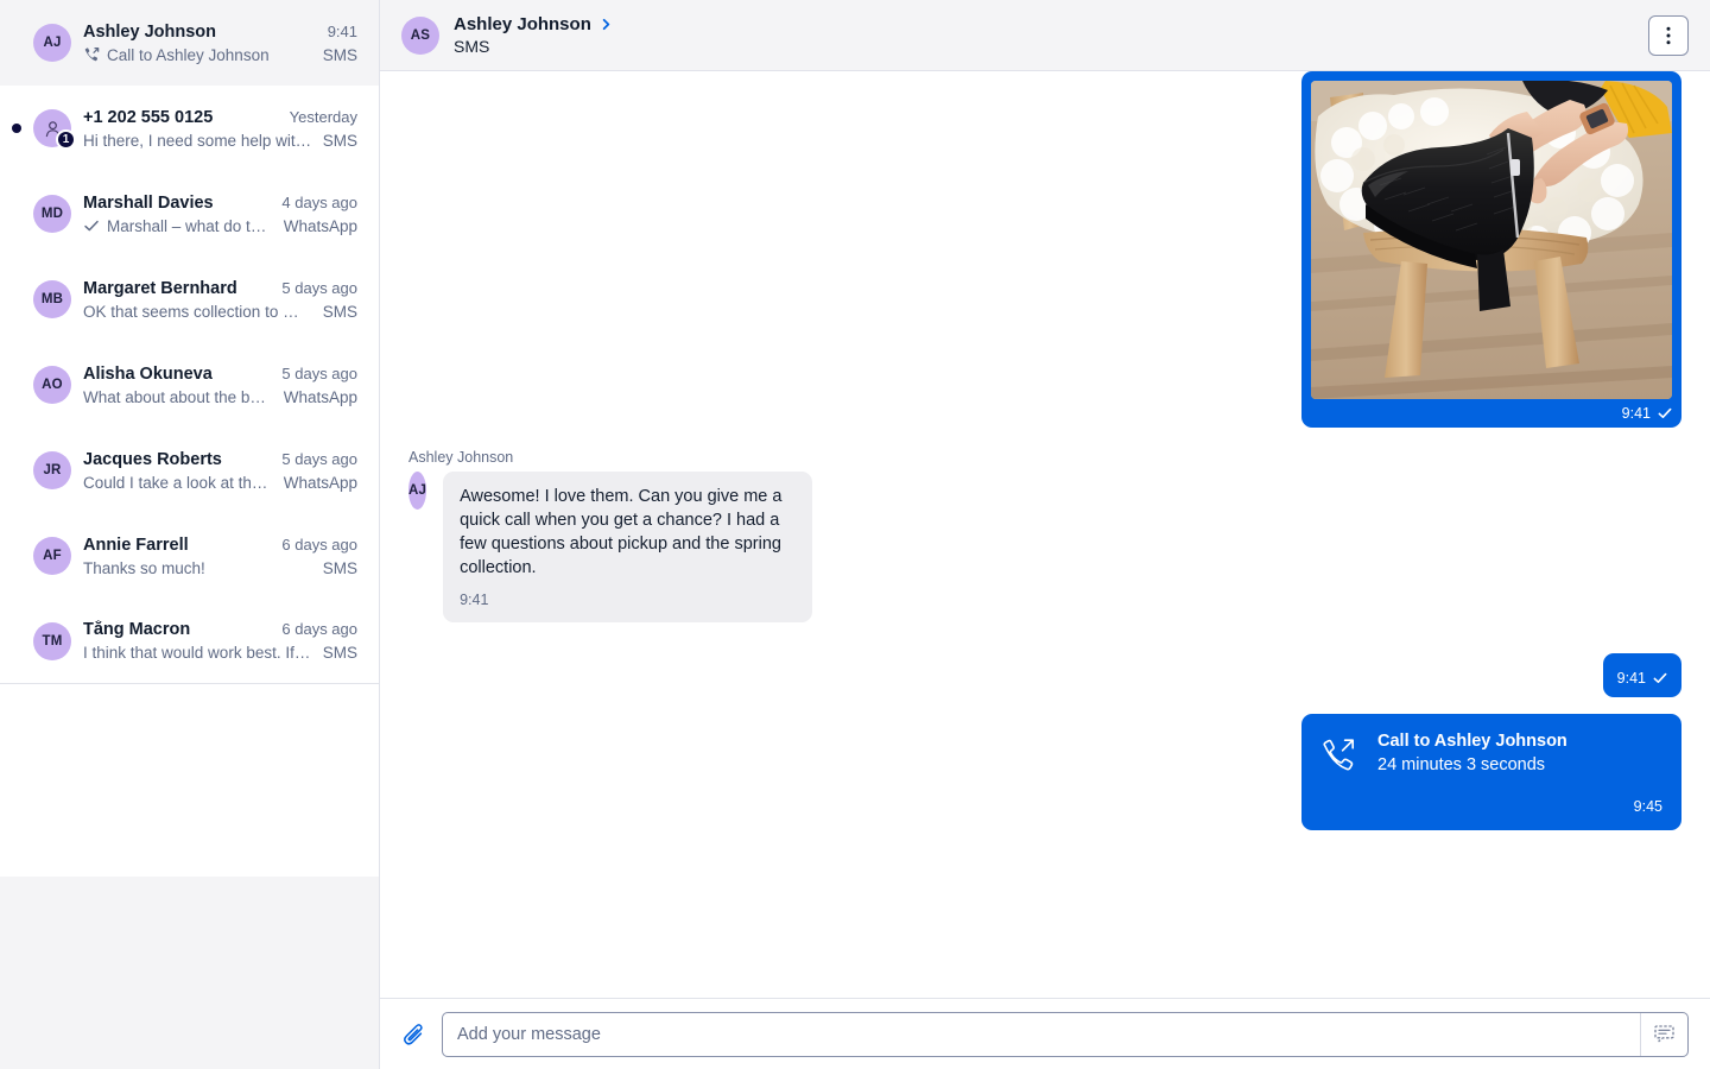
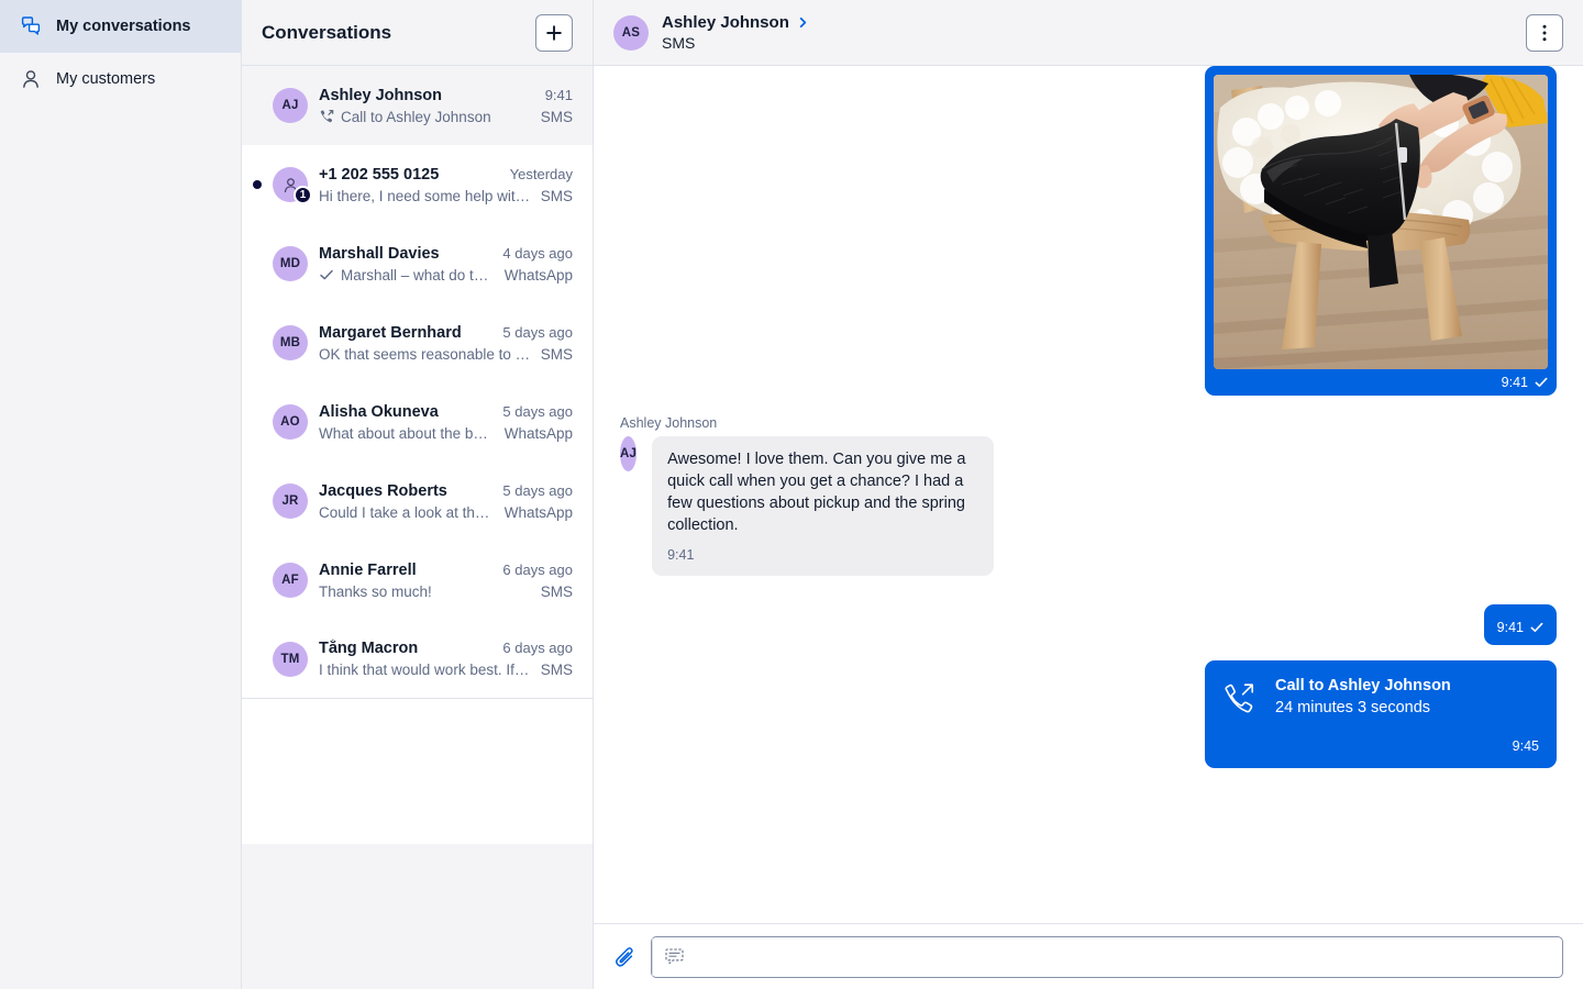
+ My conversations
+ My customers
+ Conversations
  AJ
  Ashley Johnson
  9:41
  Call to Ashley Johnson
  SMS
  1
  +1 202 555 0125
  Yesterday
  Hi there, I need some help wit…
  SMS
  MD
  Marshall Davies
  4 days ago
  Marshall – what do th…
  WhatsApp
  MB
  Margaret Bernhard
  5 days ago
- OK that seems collection to …
+ OK that seems reasonable to …
  SMS
  AO
  Alisha Okuneva
  5 days ago
  What about about the b…
  WhatsApp
  JR
  Jacques Roberts
  5 days ago
  Could I take a look at th…
  WhatsApp
  AF
  Annie Farrell
  6 days ago
  Thanks so much!
  SMS
  TM
  Tằng Macron
  6 days ago
  I think that would work best. If…
  SMS
  AS
  Ashley Johnson
  SMS
  9:41
  Ashley Johnson
  AJ
  Awesome! I love them. Can you give me a quick call when you get a chance? I had a few questions about pickup and the spring collection.
  9:41
  9:41
  Call to Ashley Johnson
  24 minutes 3 seconds
  9:45
- Add your message
